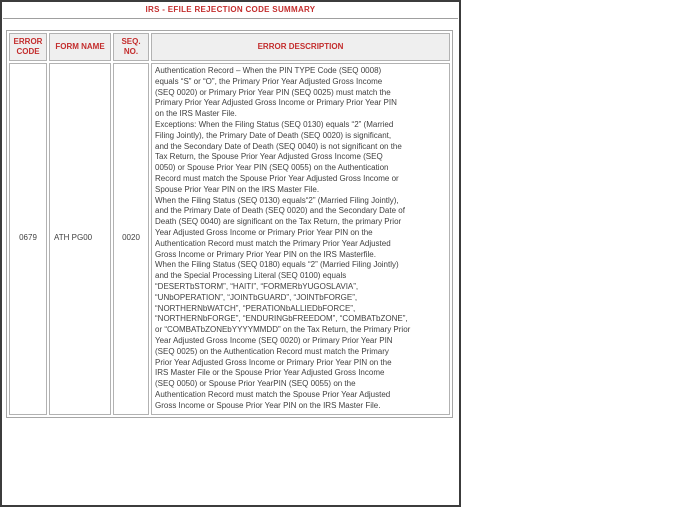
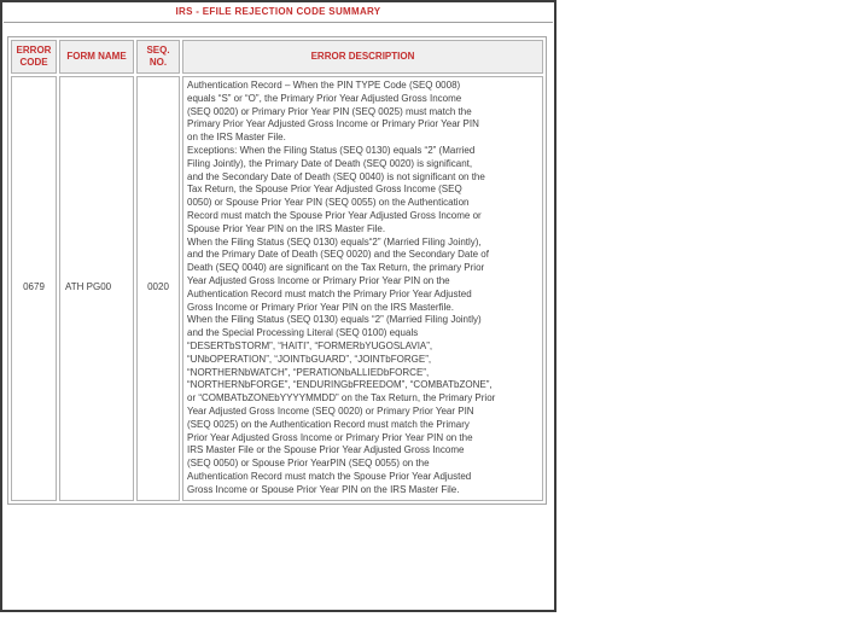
  IRS - EFILE REJECTION CODE SUMMARY
  ERROR CODE	FORM NAME	SEQ. NO.	ERROR DESCRIPTION
- 0679	ATH PG00	0020	Authentication Record – When the PIN TYPE Code (SEQ 0008) equals “S” or “O”, the Primary Prior Year Adjusted Gross Income (SEQ 0020) or Primary Prior Year PIN (SEQ 0025) must match the Primary Prior Year Adjusted Gross Income or Primary Prior Year PIN on the IRS Master File. Exceptions: When the Filing Status (SEQ 0130) equals “2” (Married Filing Jointly), the Primary Date of Death (SEQ 0020) is significant, and the Secondary Date of Death (SEQ 0040) is not significant on the Tax Return, the Spouse Prior Year Adjusted Gross Income (SEQ 0050) or Spouse Prior Year PIN (SEQ 0055) on the Authentication Record must match the Spouse Prior Year Adjusted Gross Income or Spouse Prior Year PIN on the IRS Master File. When the Filing Status (SEQ 0130) equals“2” (Married Filing Jointly), and the Primary Date of Death (SEQ 0020) and the Secondary Date of Death (SEQ 0040) are significant on the Tax Return, the primary Prior Year Adjusted Gross Income or Primary Prior Year PIN on the Authentication Record must match the Primary Prior Year Adjusted Gross Income or Primary Prior Year PIN on the IRS Masterfile. When the Filing Status (SEQ 0180) equals “2” (Married Filing Jointly) and the Special Processing Literal (SEQ 0100) equals “DESERTbSTORM”, “HAITI”, “FORMERbYUGOSLAVIA”, “UNbOPERATION”, “JOINTbGUARD”, “JOINTbFORGE”, “NORTHERNbWATCH”, “PERATIONbALLIEDbFORCE”, “NORTHERNbFORGE”, “ENDURINGbFREEDOM”, “COMBATbZONE”, or “COMBATbZONEbYYYYMMDD” on the Tax Return, the Primary Prior Year Adjusted Gross Income (SEQ 0020) or Primary Prior Year PIN (SEQ 0025) on the Authentication Record must match the Primary Prior Year Adjusted Gross Income or Primary Prior Year PIN on the IRS Master File or the Spouse Prior Year Adjusted Gross Income (SEQ 0050) or Spouse Prior YearPIN (SEQ 0055) on the Authentication Record must match the Spouse Prior Year Adjusted Gross Income or Spouse Prior Year PIN on the IRS Master File.
+ 0679	ATH PG00	0020	Authentication Record – When the PIN TYPE Code (SEQ 0008) equals “S” or “O”, the Primary Prior Year Adjusted Gross Income (SEQ 0020) or Primary Prior Year PIN (SEQ 0025) must match the Primary Prior Year Adjusted Gross Income or Primary Prior Year PIN on the IRS Master File. Exceptions: When the Filing Status (SEQ 0130) equals “2” (Married Filing Jointly), the Primary Date of Death (SEQ 0020) is significant, and the Secondary Date of Death (SEQ 0040) is not significant on the Tax Return, the Spouse Prior Year Adjusted Gross Income (SEQ 0050) or Spouse Prior Year PIN (SEQ 0055) on the Authentication Record must match the Spouse Prior Year Adjusted Gross Income or Spouse Prior Year PIN on the IRS Master File. When the Filing Status (SEQ 0130) equals“2” (Married Filing Jointly), and the Primary Date of Death (SEQ 0020) and the Secondary Date of Death (SEQ 0040) are significant on the Tax Return, the primary Prior Year Adjusted Gross Income or Primary Prior Year PIN on the Authentication Record must match the Primary Prior Year Adjusted Gross Income or Primary Prior Year PIN on the IRS Masterfile. When the Filing Status (SEQ 0130) equals “2” (Married Filing Jointly) and the Special Processing Literal (SEQ 0100) equals “DESERTbSTORM”, “HAITI”, “FORMERbYUGOSLAVIA”, “UNbOPERATION”, “JOINTbGUARD”, “JOINTbFORGE”, “NORTHERNbWATCH”, “PERATIONbALLIEDbFORCE”, “NORTHERNbFORGE”, “ENDURINGbFREEDOM”, “COMBATbZONE”, or “COMBATbZONEbYYYYMMDD” on the Tax Return, the Primary Prior Year Adjusted Gross Income (SEQ 0020) or Primary Prior Year PIN (SEQ 0025) on the Authentication Record must match the Primary Prior Year Adjusted Gross Income or Primary Prior Year PIN on the IRS Master File or the Spouse Prior Year Adjusted Gross Income (SEQ 0050) or Spouse Prior YearPIN (SEQ 0055) on the Authentication Record must match the Spouse Prior Year Adjusted Gross Income or Spouse Prior Year PIN on the IRS Master File.
